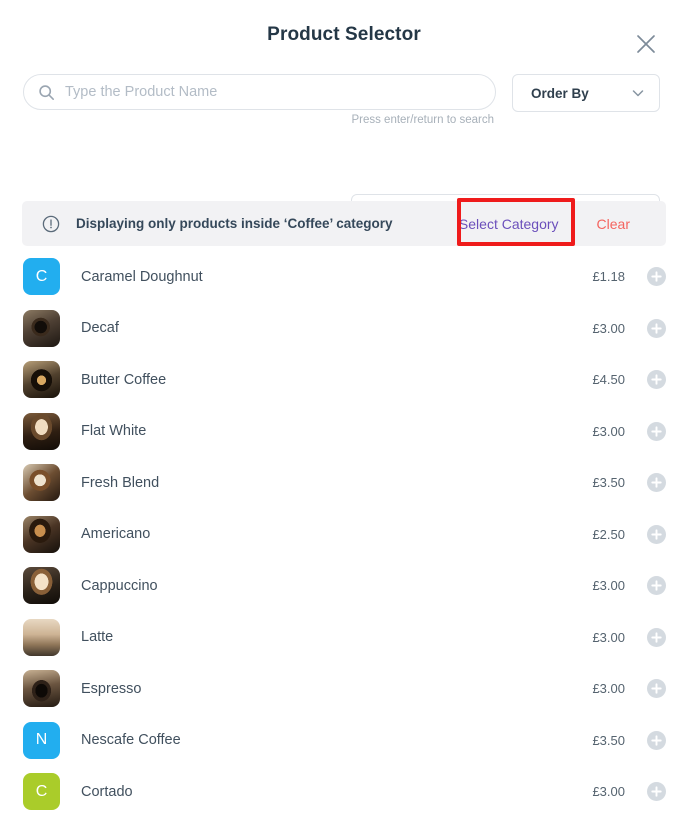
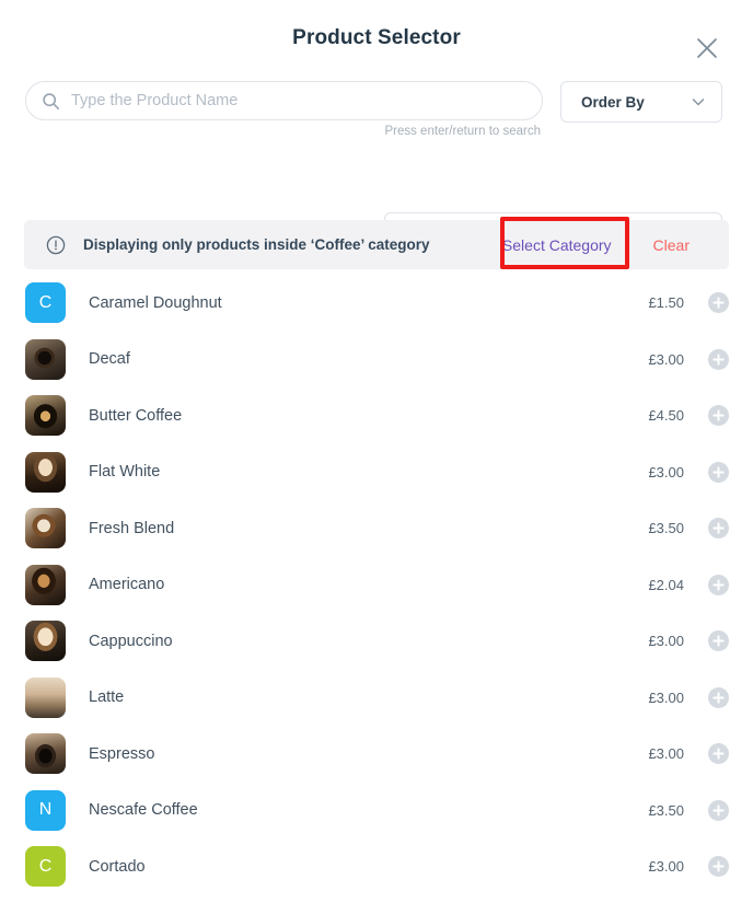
  Product Selector
  Type the Product Name
  Press enter/return to search
  Order By
  Displaying only products inside ‘Coffee’ category
  Select Category
  Clear
  C
  Caramel Doughnut
- £1.18
+ £1.50
  Decaf
  £3.00
  Butter Coffee
  £4.50
  Flat White
  £3.00
  Fresh Blend
  £3.50
  Americano
- £2.50
+ £2.04
  Cappuccino
  £3.00
  Latte
  £3.00
  Espresso
  £3.00
  N
  Nescafe Coffee
  £3.50
  C
  Cortado
  £3.00
